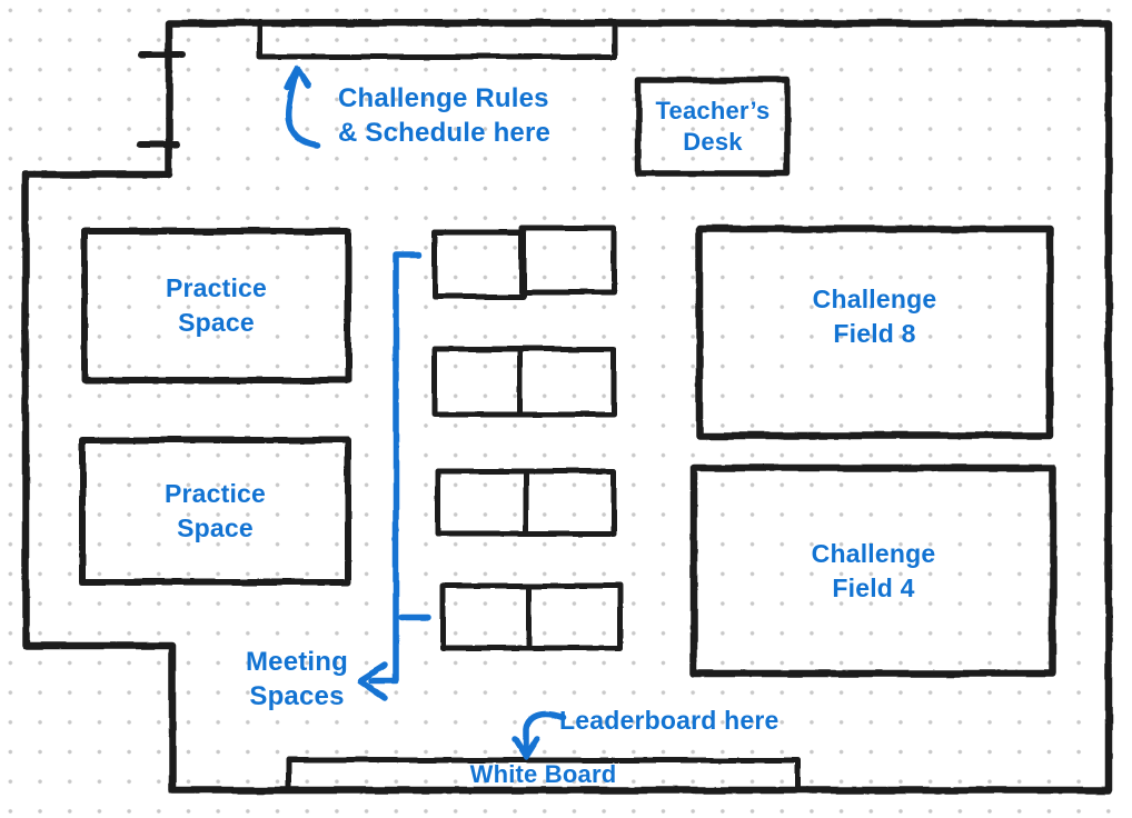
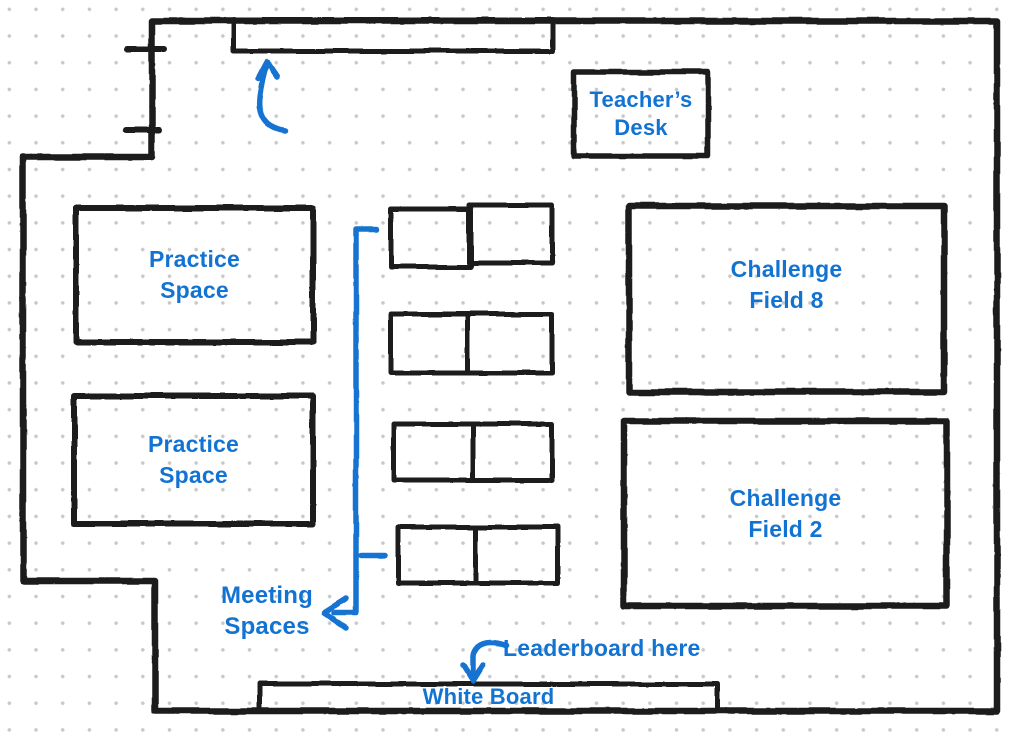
  Teacher’s
  Desk
  Practice
  Space
  Practice
  Space
  Challenge
  Field 8
  Challenge
- Field 4
+ Field 2
  White Board
- Challenge Rules
- & Schedule here
  Meeting
  Spaces
  Leaderboard here
